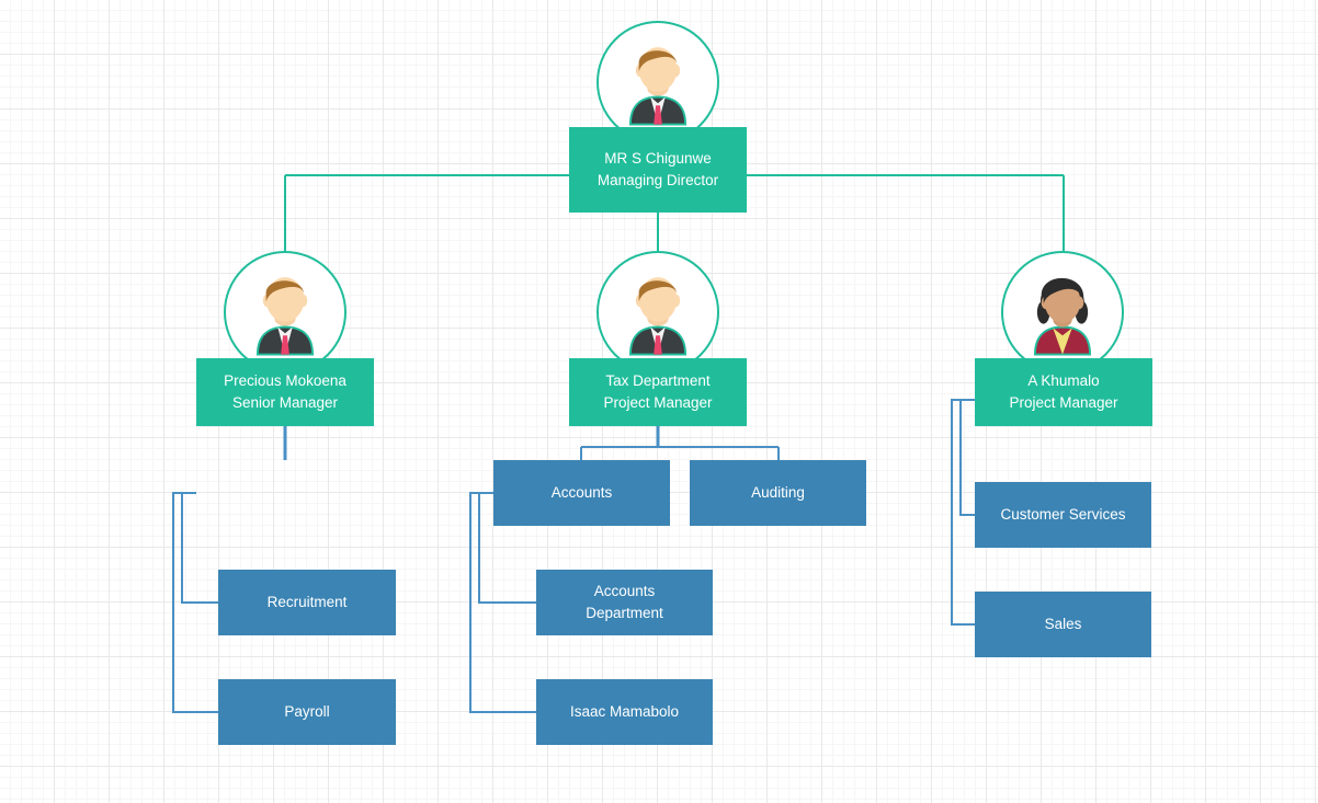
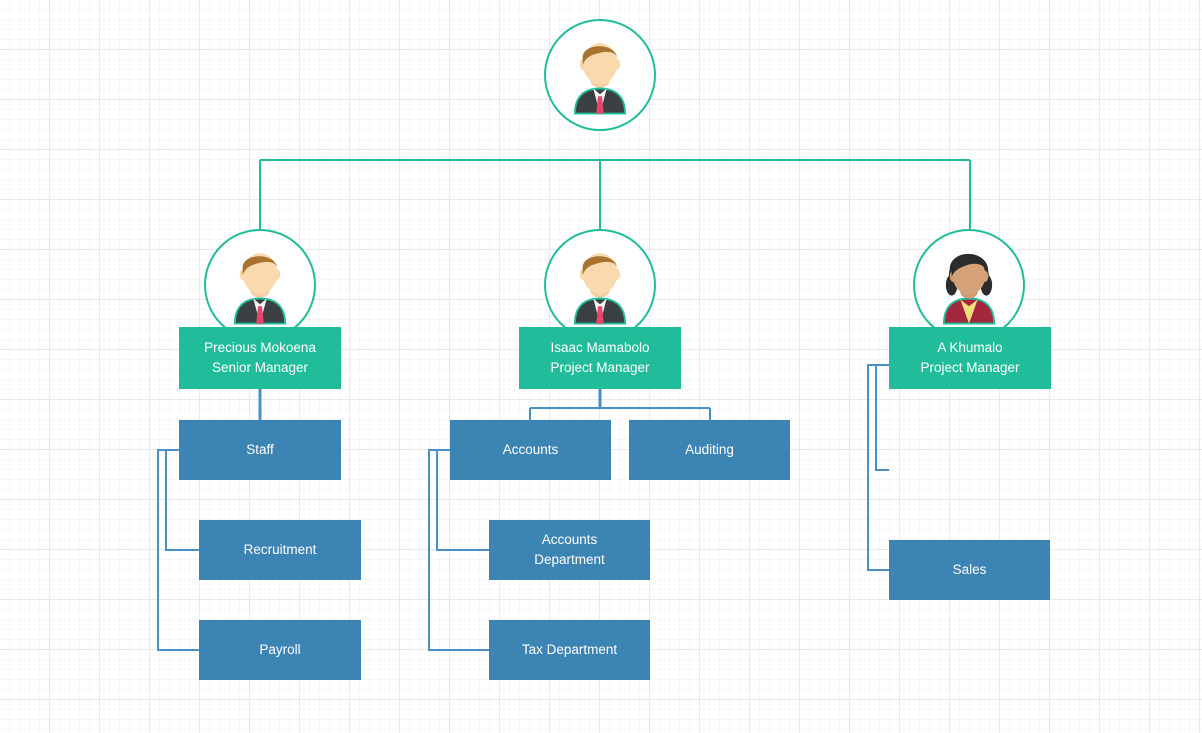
- MR S Chigunwe
- Managing Director
  Precious Mokoena
  Senior Manager
- Tax Department
+ Isaac Mamabolo
  Project Manager
  A Khumalo
  Project Manager
+ Staff
  Recruitment
  Payroll
  Accounts
  Auditing
  Accounts
  Department
- Isaac Mamabolo
+ Tax Department
- Customer Services
  Sales
